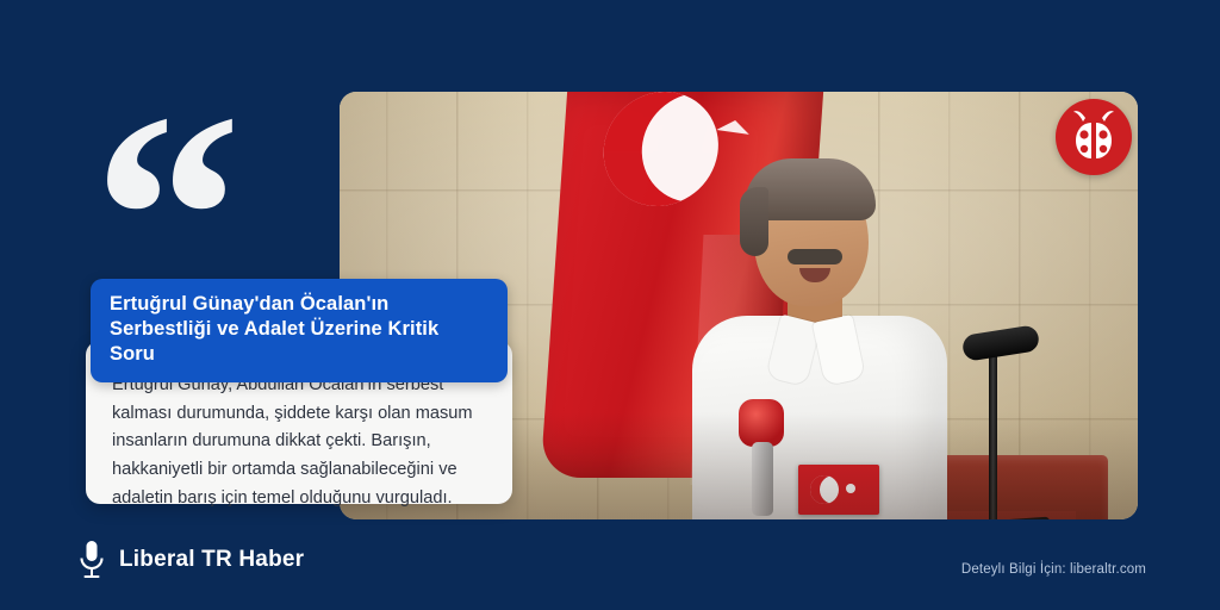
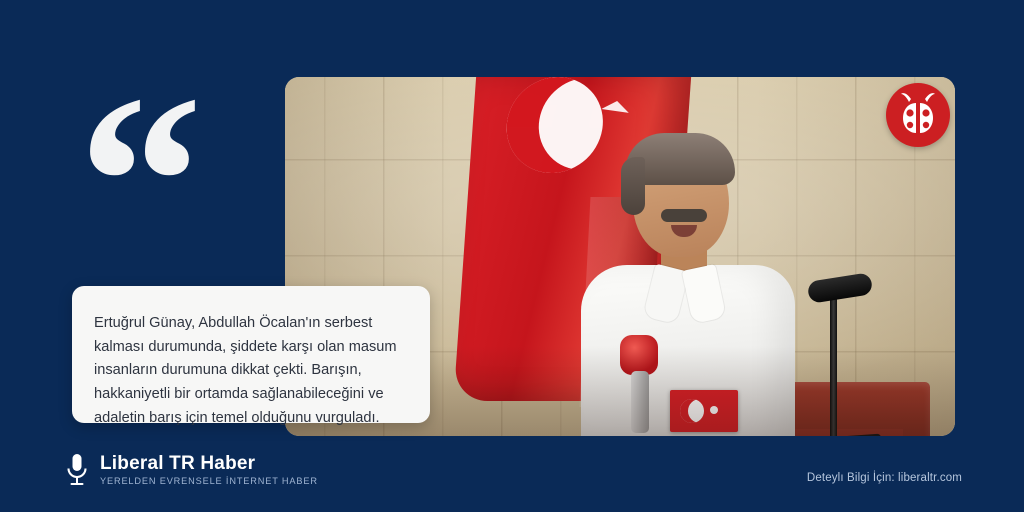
  “
  Ertuğrul Günay, Abdullah Öcalan'ın serbest kalması durumunda, şiddete karşı olan masum insanların durumuna dikkat çekti. Barışın, hakkaniyetli bir ortamda sağlanabileceğini ve adaletin barış için temel olduğunu vurguladı.
- Ertuğrul Günay'dan Öcalan'ın
- Serbestliği ve Adalet Üzerine Kritik Soru
  Liberal TR Haber
+ YERELDEN EVRENSELE İNTERNET HABER
  Deteylı Bilgi İçin: liberaltr.com
